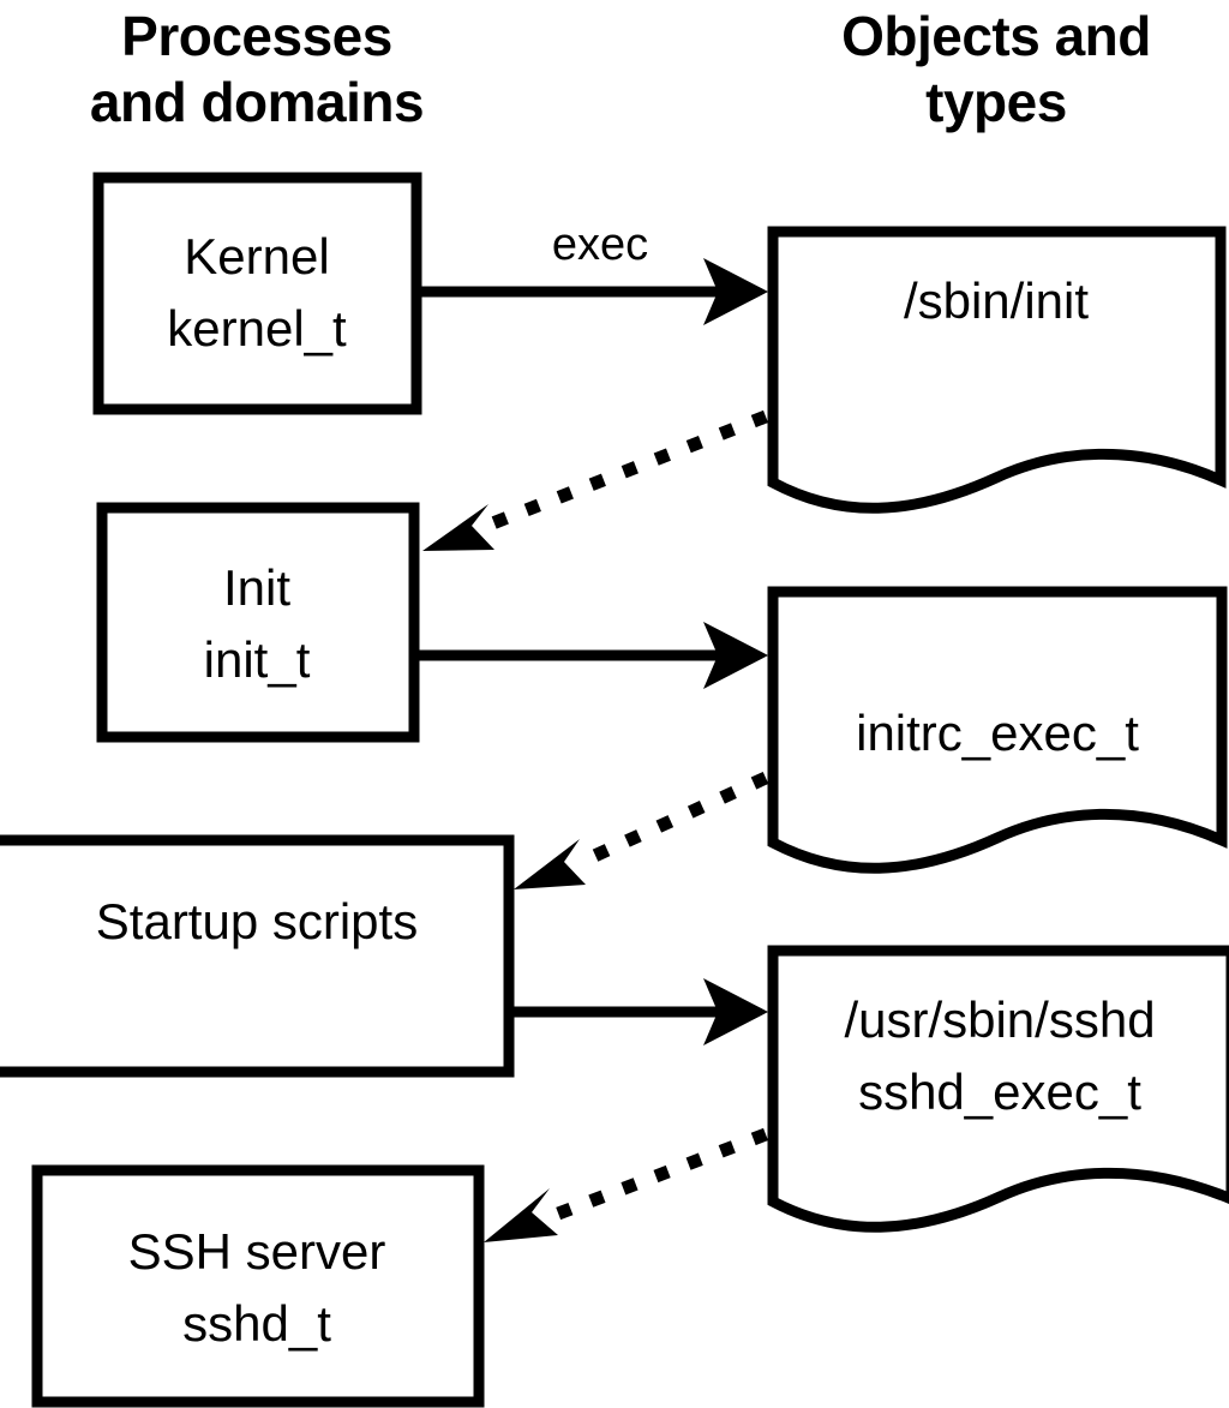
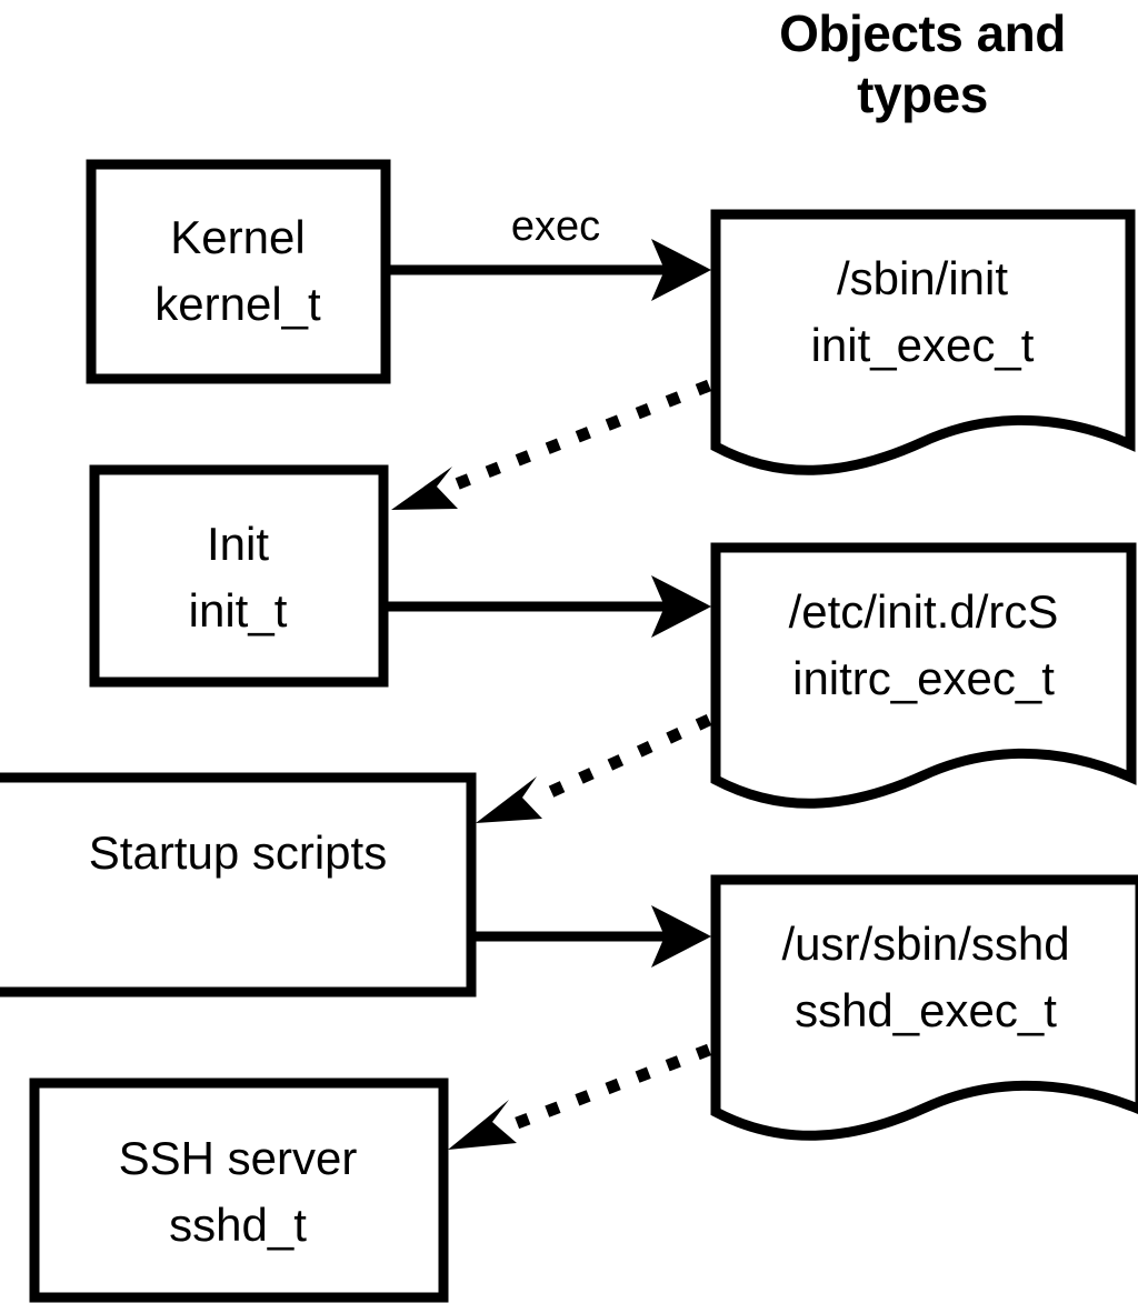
- Processes
- and domains
  Objects and
  types
  exec
  Kernel
  kernel_t
  Init
  init_t
  Startup scripts
  SSH server
  sshd_t
  /sbin/init
+ init_exec_t
+ /etc/init.d/rcS
  initrc_exec_t
  /usr/sbin/sshd
  sshd_exec_t
